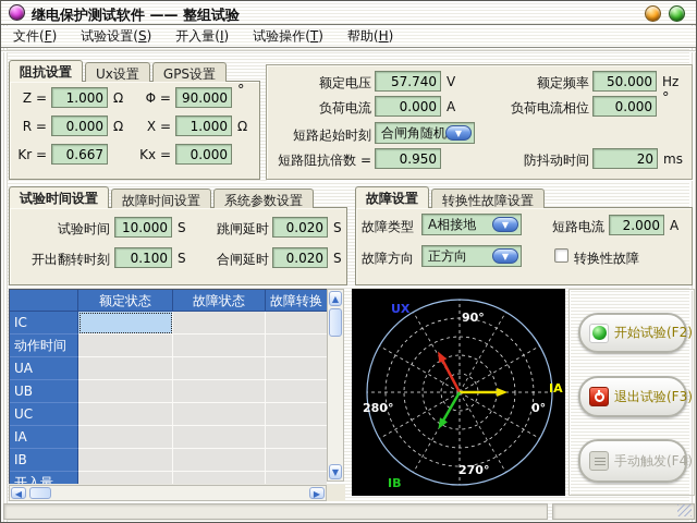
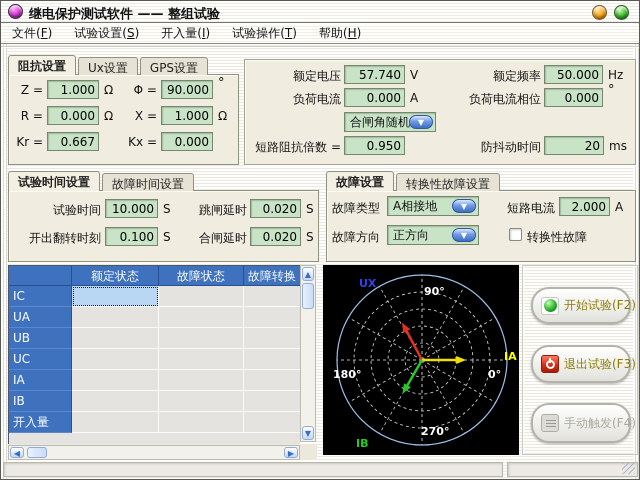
  继电保护测试软件 —— 整组试验
  文件(F)
  试验设置(S)
  开入量(I)
  试验操作(T)
  帮助(H)
  阻抗设置
  Ux设置
  GPS设置
  Z =
  1.000
  Ω
  Φ =
  90.000
  °
  R =
  0.000
  Ω
  X =
  1.000
  Ω
  Kr =
  0.667
  Kx =
  0.000
  额定电压
  57.740
  V
  额定频率
  50.000
  Hz
  负荷电流
  0.000
  A
  负荷电流相位
  0.000
  °
- 短路起始时刻
  合闸角随机
  ▼
  短路阻抗倍数 =
  0.950
  防抖动时间
  20
  ms
  试验时间设置
  故障时间设置
- 系统参数设置
  试验时间
  10.000
  S
  跳闸延时
  0.020
  S
  开出翻转时刻
  0.100
  S
  合闸延时
  0.020
  S
  故障设置
  转换性故障设置
  故障类型
  A相接地
  ▼
  短路电流
  2.000
  A
  故障方向
  正方向
  ▼
  转换性故障
  额定状态
  故障状态
  故障转换
  IC
- 动作时间
  UA
  UB
  UC
  IA
  IB
  开入量
  ▲
  ▼
  ◀
  ▶
  UX
  90°
  IA
  0°
- 280°
+ 180°
  270°
  IB
  开始试验(F2)
  退出试验(F3)
  手动触发(F4)
